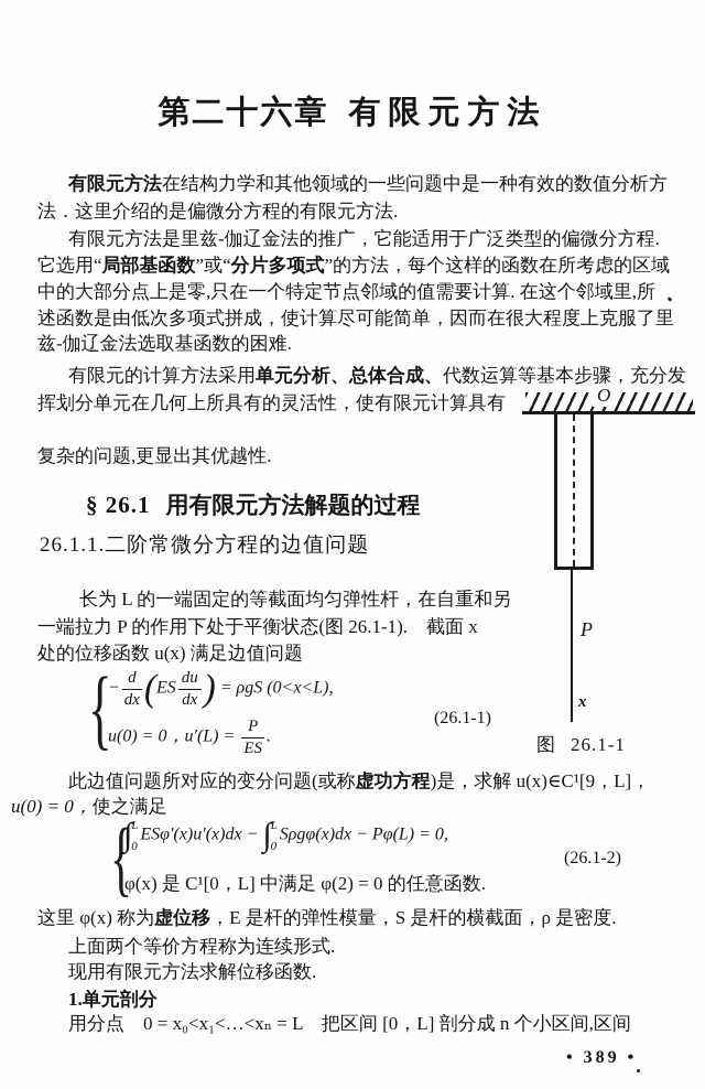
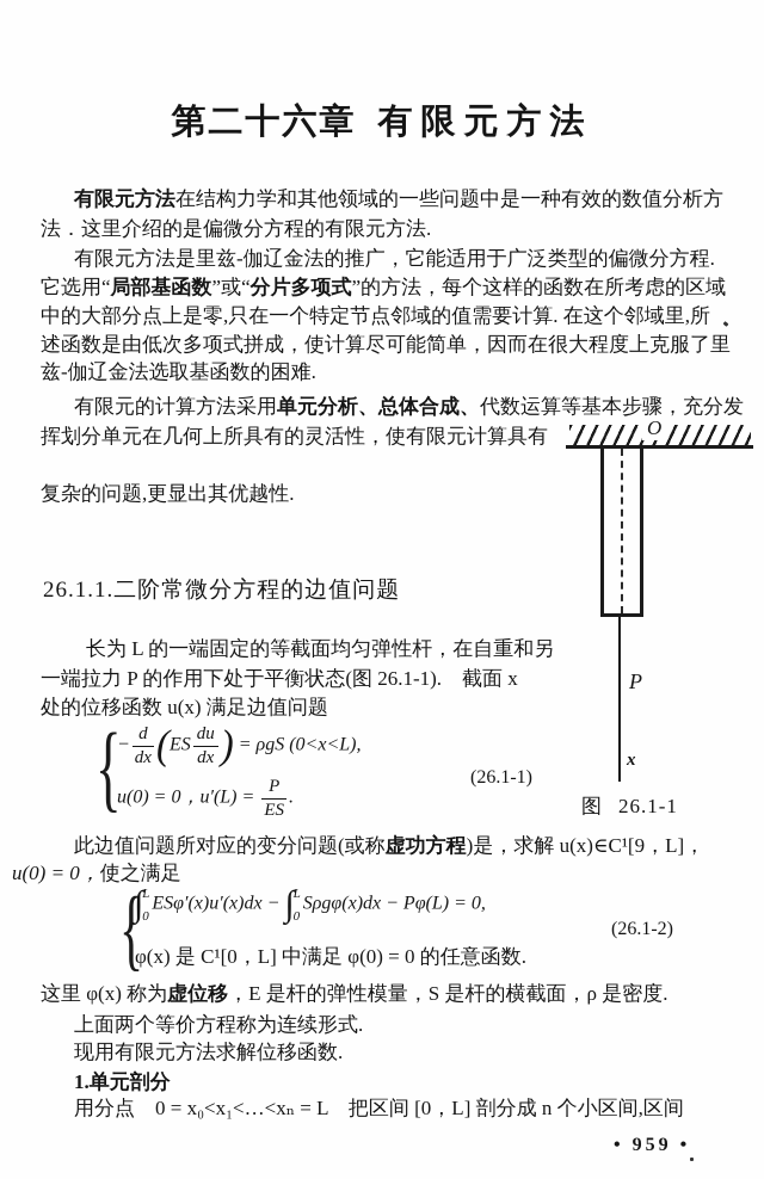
  第二十六章 有限元方法
  有限元方法在结构力学和其他领域的一些问题中是一种有效的数值分析方
  法．这里介绍的是偏微分方程的有限元方法.
  有限元方法是里兹-伽辽金法的推广，它能适用于广泛类型的偏微分方程.
  它选用“局部基函数”或“分片多项式”的方法，每个这样的函数在所考虑的区域
  中的大部分点上是零,只在一个特定节点邻域的值需要计算. 在这个邻域里,所
  述函数是由低次多项式拼成，使计算尽可能简单，因而在很大程度上克服了里
  兹-伽辽金法选取基函数的困难.
  有限元的计算方法采用单元分析、总体合成、代数运算等基本步骤，充分发
  挥划分单元在几何上所具有的灵活性，使有限元计算具有
  复杂的问题,更显出其优越性.
- § 26.1 用有限元方法解题的过程
  26.1.1.二阶常微分方程的边值问题
  长为 L 的一端固定的等截面均匀弹性杆，在自重和另
  一端拉力 P 的作用下处于平衡状态(图 26.1-1). 截面 x
  处的位移函数 u(x) 满足边值问题
  {
  −
  d
  dx
  (ES
  du
  dx
  ) = ρgS (0<x<L),
  (26.1-1)
  u(0) = 0，u′(L) =
  P
  ES
  .
  此边值问题所对应的变分问题(或称虚功方程)是，求解 u(x)∈C¹[9，L]，
  u(0) = 0，使之满足
  {
  ∫
  L
  0
  ESφ′(x)u′(x)dx −
  ∫
  L
  0
  Sρgφ(x)dx − Pφ(L) = 0,
  (26.1-2)
- φ(x) 是 C¹[0，L] 中满足 φ(2) = 0 的任意函数.
+ φ(x) 是 C¹[0，L] 中满足 φ(0) = 0 的任意函数.
  这里 φ(x) 称为虚位移，E 是杆的弹性模量，S 是杆的横截面，ρ 是密度.
  上面两个等价方程称为连续形式.
  现用有限元方法求解位移函数.
  1.单元剖分
  用分点 0 = x₀<x₁<…<xₙ = L 把区间 [0，L] 剖分成 n 个小区间,区间
  O
  P
  x
  图 26.1-1
- • 389 •
+ • 959 •
